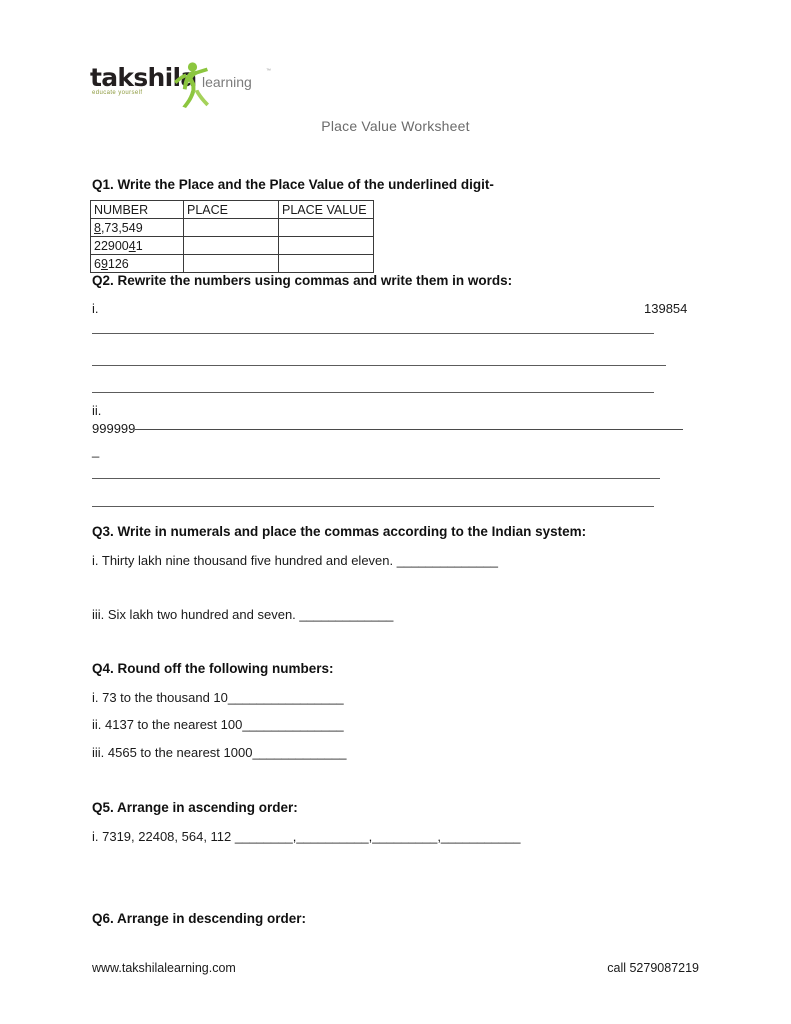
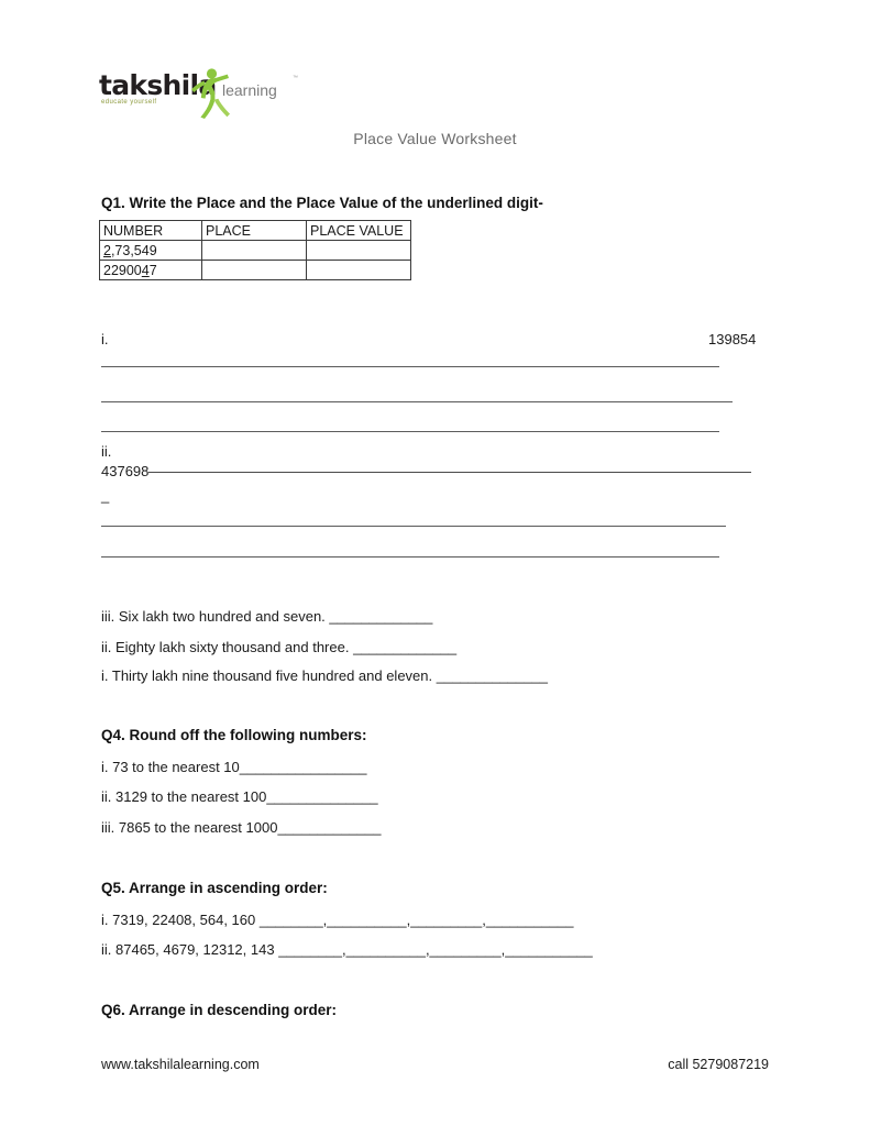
  takshil
  learning
  Place Value Worksheet
  Q1. Write the Place and the Place Value of the underlined digit-
  NUMBER	PLACE	PLACE VALUE
- 8,73,549
+ 2,73,549
- 2290041
+ 2290047
- 69126
- Q2. Rewrite the numbers using commas and write them in words:
  i.
  139854
  ii.
- 999999
+ 437698
  _
- Q3. Write in numerals and place the commas according to the Indian system:
- i. Thirty lakh nine thousand five hundred and eleven. ______________
+ iii. Six lakh two hundred and seven. _____________
+ ii. Eighty lakh sixty thousand and three. _____________
- iii. Six lakh two hundred and seven. _____________
+ i. Thirty lakh nine thousand five hundred and eleven. ______________
  Q4. Round off the following numbers:
- i. 73 to the thousand 10________________
+ i. 73 to the nearest 10________________
- ii. 4137 to the nearest 100______________
+ ii. 3129 to the nearest 100______________
- iii. 4565 to the nearest 1000_____________
+ iii. 7865 to the nearest 1000_____________
  Q5. Arrange in ascending order:
- i. 7319, 22408, 564, 112 ________,__________,_________,___________
+ i. 7319, 22408, 564, 160 ________,__________,_________,___________
+ ii. 87465, 4679, 12312, 143 ________,__________,_________,___________
  Q6. Arrange in descending order:
  www.takshilalearning.com
  call 5279087219
